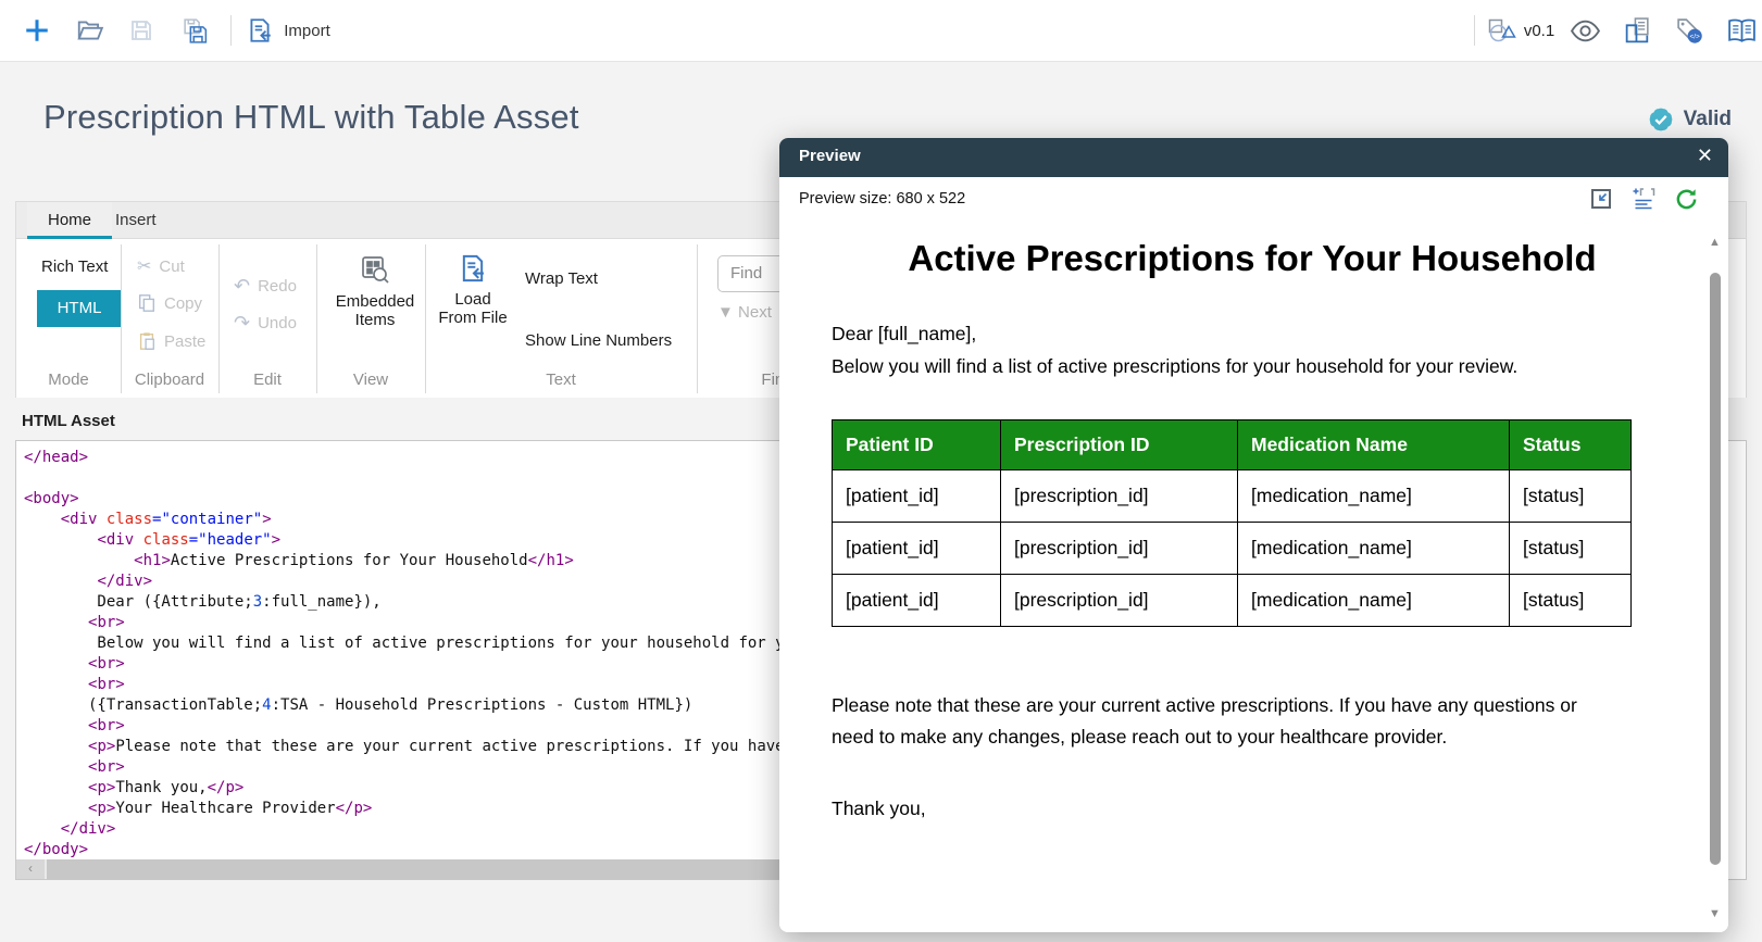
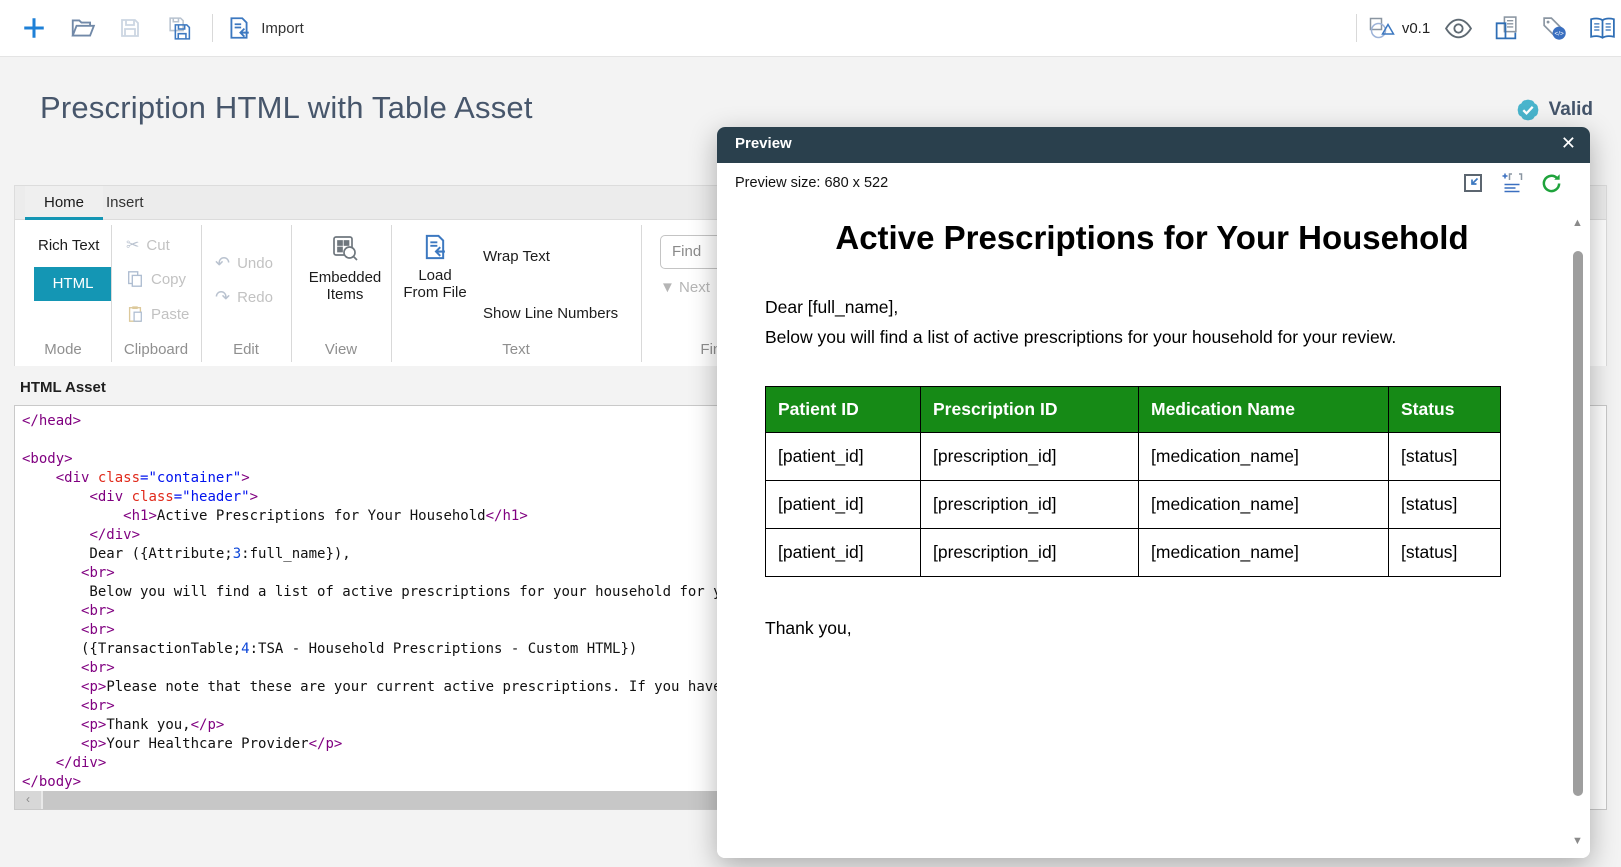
  Import
  v0.1
  Prescription HTML with Table Asset
  Valid
  Home
  Insert
  Rich Text
  HTML
  Mode
  ✂
  Cut
  Copy
  Paste
  Clipboard
  ↶
- Redo
+ Undo
  ↷
- Undo
+ Redo
  Edit
  Embedded
  Items
  View
  Load
  From File
  Wrap Text
  Show Line Numbers
  Text
  Find
  ▼ Next
  HTML Asset
  </head>
  <body>
  <div class="container">
  <div class="header">
  <h1>Active Prescriptions for Your Household</h1>
  </div>
  Dear ({Attribute;3:full_name}),
  <br>
  Below you will find a list of active prescriptions for your household for
  <br>
  <br>
  ({TransactionTable;4:TSA - Household Prescriptions - Custom HTML})
  <br>
  <br>
  <p>Thank you,</p>
  <p>Your Healthcare Provider</p>
  </div>
  </body>
  ‹
  Preview
  ✕
  Preview size: 680 x 522
  Active Prescriptions for Your Household
  Dear [full_name],
  Below you will find a list of active prescriptions for your household for your review.
  Patient ID	Prescription ID	Medication Name	Status
  [patient_id]	[prescription_id]	[medication_name]	[status]
  [patient_id]	[prescription_id]	[medication_name]	[status]
  [patient_id]	[prescription_id]	[medication_name]	[status]
- Please note that these are your current active prescriptions. If you have any questions or need to make any changes, please reach out to your healthcare provider.
  Thank you,
  ▲
  ▼
